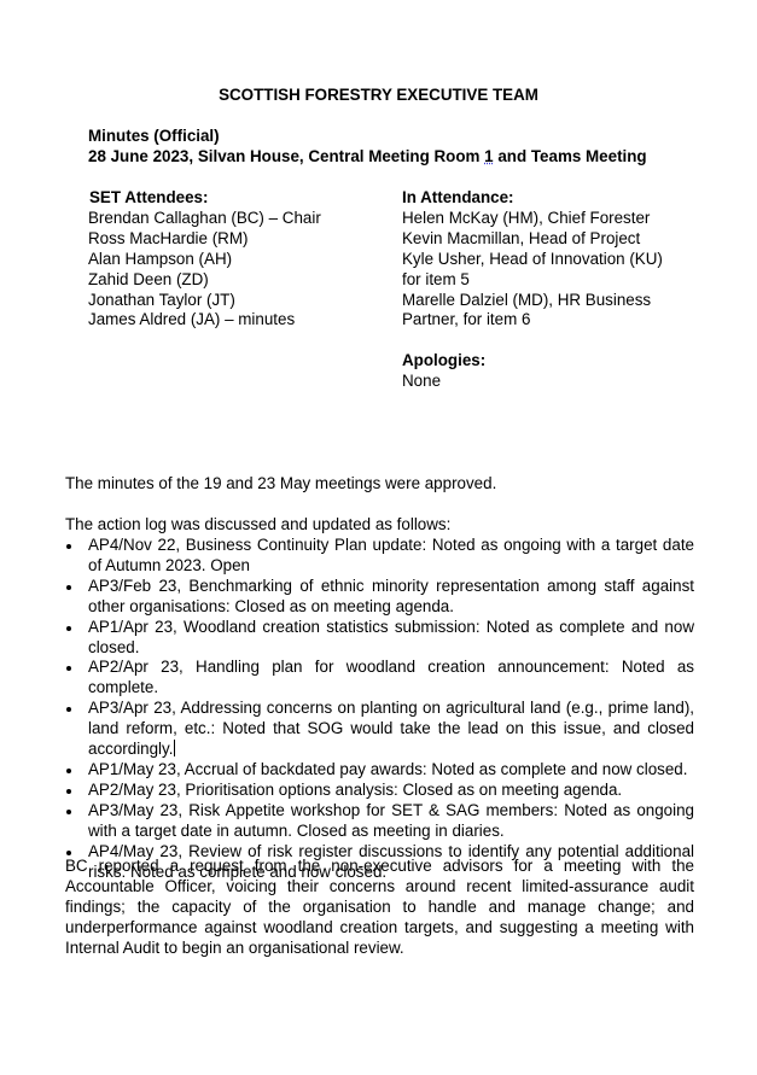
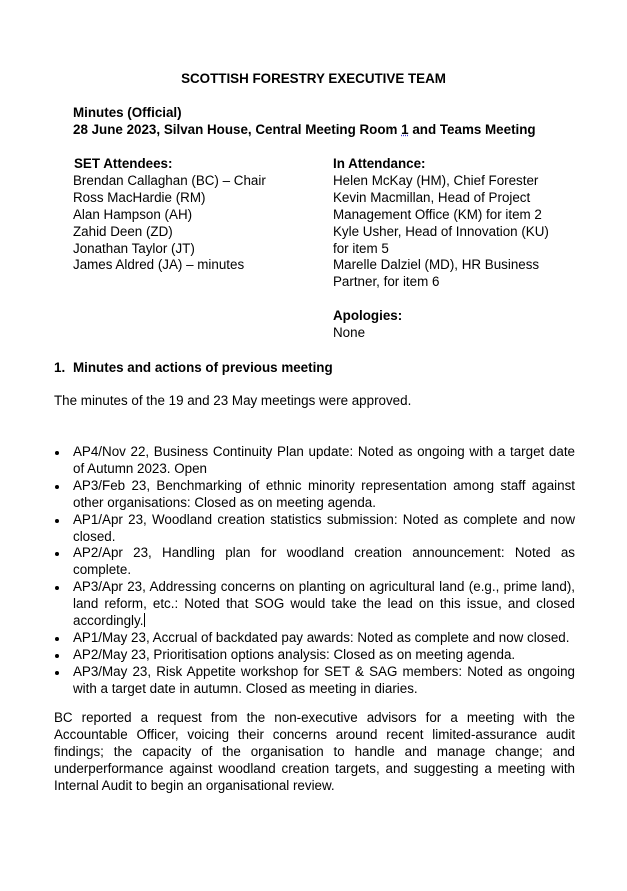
  SCOTTISH FORESTRY EXECUTIVE TEAM
  Minutes (Official)
  28 June 2023, Silvan House, Central Meeting Room 1 and Teams Meeting
  SET Attendees:
  Brendan Callaghan (BC) – Chair
  Ross MacHardie (RM)
  Alan Hampson (AH)
  Zahid Deen (ZD)
  Jonathan Taylor (JT)
  James Aldred (JA) – minutes
  In Attendance:
  Helen McKay (HM), Chief Forester
  Kevin Macmillan, Head of Project
+ Management Office (KM) for item 2
  Kyle Usher, Head of Innovation (KU)
  for item 5
  Marelle Dalziel (MD), HR Business
  Partner, for item 6
  Apologies:
  None
+ 1. Minutes and actions of previous meeting
  The minutes of the 19 and 23 May meetings were approved.
- The action log was discussed and updated as follows:
  AP4/Nov 22, Business Continuity Plan update: Noted as ongoing with a target date of Autumn 2023. Open
  AP3/Feb 23, Benchmarking of ethnic minority representation among staff against other organisations: Closed as on meeting agenda.
  AP1/Apr 23, Woodland creation statistics submission: Noted as complete and now closed.
  AP2/Apr 23, Handling plan for woodland creation announcement: Noted as complete.
  AP3/Apr 23, Addressing concerns on planting on agricultural land (e.g., prime land), land reform, etc.: Noted that SOG would take the lead on this issue, and closed accordingly.
  AP1/May 23, Accrual of backdated pay awards: Noted as complete and now closed.
  AP2/May 23, Prioritisation options analysis: Closed as on meeting agenda.
  AP3/May 23, Risk Appetite workshop for SET & SAG members: Noted as ongoing with a target date in autumn. Closed as meeting in diaries.
- AP4/May 23, Review of risk register discussions to identify any potential additional risks: Noted as complete and now closed.
  BC reported a request from the non-executive advisors for a meeting with the Accountable Officer, voicing their concerns around recent limited-assurance audit findings; the capacity of the organisation to handle and manage change; and underperformance against woodland creation targets, and suggesting a meeting with Internal Audit to begin an organisational review.
